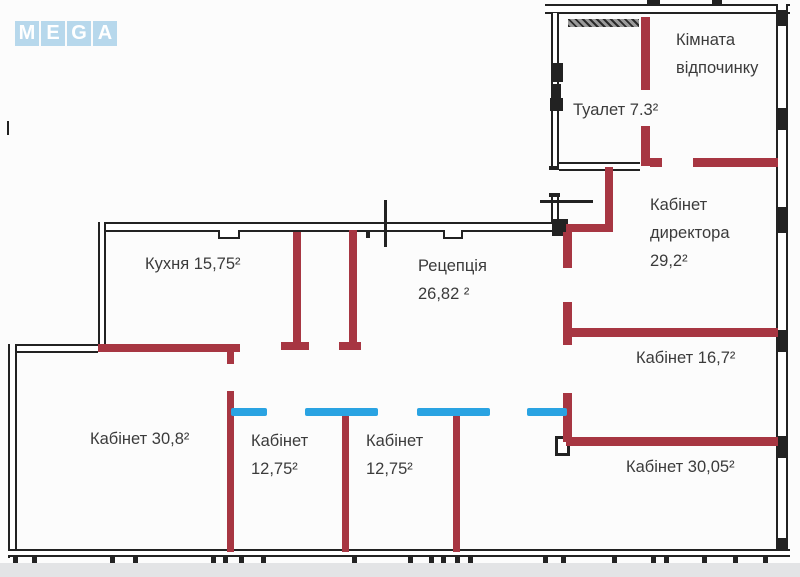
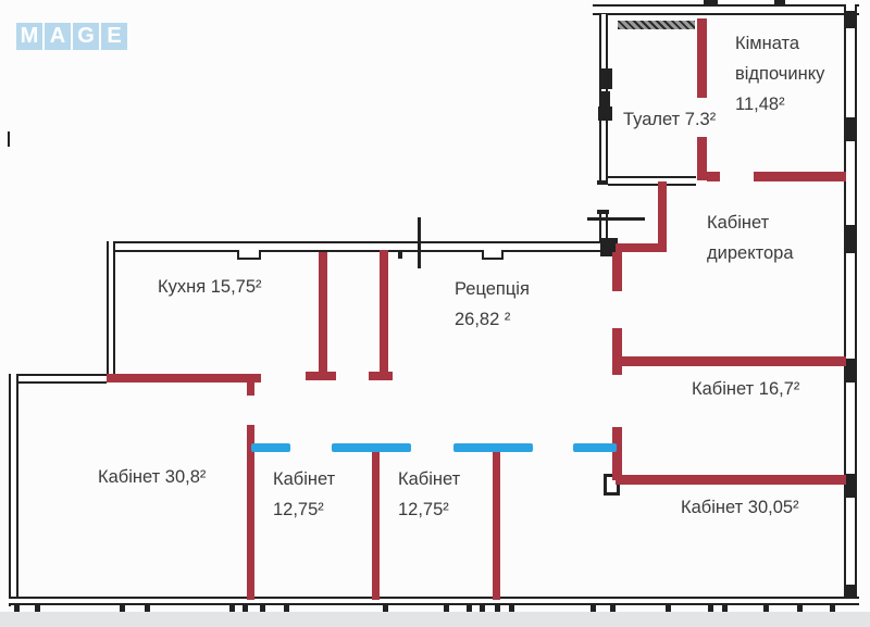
  M
- E
+ A
  G
- A
+ E
  Кімната
  відпочинку
+ 11,48²
  Туалет 7.3²
  Кабінет
  директора
- 29,2²
  Кухня 15,75²
  Рецепція
  26,82 ²
  Кабінет 16,7²
  Кабінет 30,8²
  Кабінет
  12,75²
  Кабінет
  12,75²
  Кабінет 30,05²
